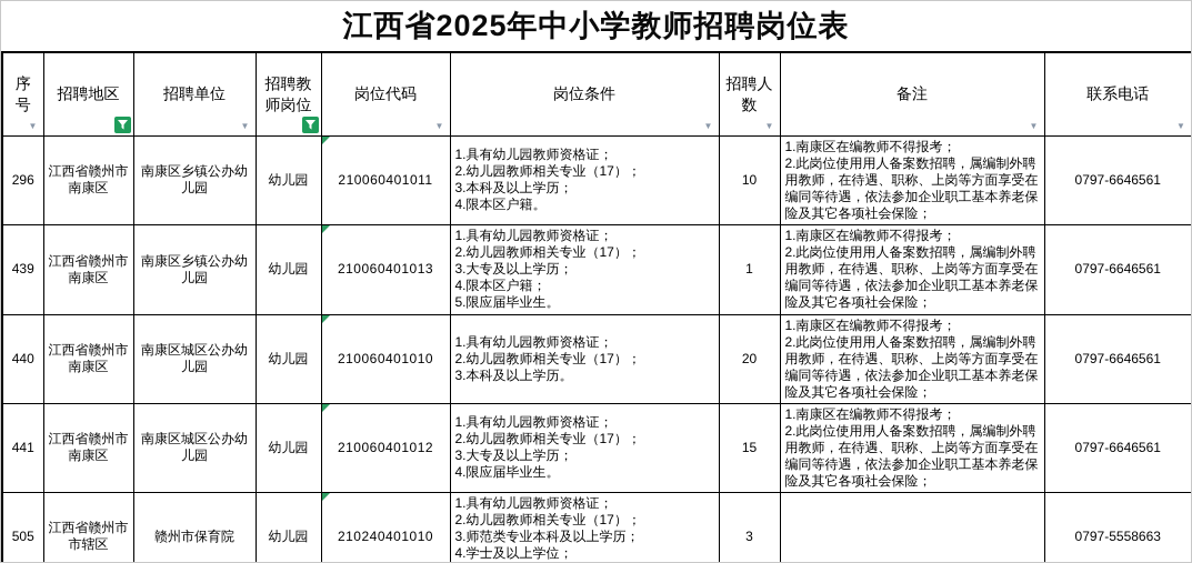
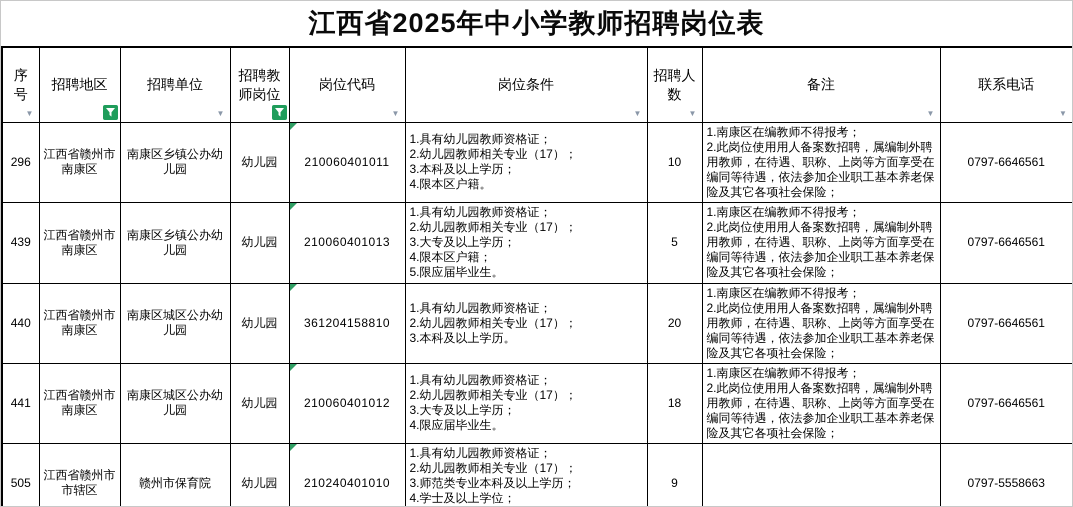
  江西省2025年中小学教师招聘岗位表
  序号 ▼	招聘地区	招聘单位 ▼	招聘教师岗位	岗位代码 ▼	岗位条件 ▼	招聘人数 ▼	备注 ▼	联系电话 ▼
  296	江西省赣州市南康区	南康区乡镇公办幼儿园	幼儿园	210060401011	1.具有幼儿园教师资格证； 2.幼儿园教师相关专业（17）； 3.本科及以上学历； 4.限本区户籍。	10	1.南康区在编教师不得报考； 2.此岗位使用用人备案数招聘，属编制外聘用教师，在待遇、职称、上岗等方面享受在编同等待遇，依法参加企业职工基本养老保险及其它各项社会保险；	0797-6646561
- 439	江西省赣州市南康区	南康区乡镇公办幼儿园	幼儿园	210060401013	1.具有幼儿园教师资格证； 2.幼儿园教师相关专业（17）； 3.大专及以上学历； 4.限本区户籍； 5.限应届毕业生。	1	1.南康区在编教师不得报考； 2.此岗位使用用人备案数招聘，属编制外聘用教师，在待遇、职称、上岗等方面享受在编同等待遇，依法参加企业职工基本养老保险及其它各项社会保险；	0797-6646561
+ 439	江西省赣州市南康区	南康区乡镇公办幼儿园	幼儿园	210060401013	1.具有幼儿园教师资格证； 2.幼儿园教师相关专业（17）； 3.大专及以上学历； 4.限本区户籍； 5.限应届毕业生。	5	1.南康区在编教师不得报考； 2.此岗位使用用人备案数招聘，属编制外聘用教师，在待遇、职称、上岗等方面享受在编同等待遇，依法参加企业职工基本养老保险及其它各项社会保险；	0797-6646561
- 440	江西省赣州市南康区	南康区城区公办幼儿园	幼儿园	210060401010	1.具有幼儿园教师资格证； 2.幼儿园教师相关专业（17）； 3.本科及以上学历。	20	1.南康区在编教师不得报考； 2.此岗位使用用人备案数招聘，属编制外聘用教师，在待遇、职称、上岗等方面享受在编同等待遇，依法参加企业职工基本养老保险及其它各项社会保险；	0797-6646561
+ 440	江西省赣州市南康区	南康区城区公办幼儿园	幼儿园	361204158810	1.具有幼儿园教师资格证； 2.幼儿园教师相关专业（17）； 3.本科及以上学历。	20	1.南康区在编教师不得报考； 2.此岗位使用用人备案数招聘，属编制外聘用教师，在待遇、职称、上岗等方面享受在编同等待遇，依法参加企业职工基本养老保险及其它各项社会保险；	0797-6646561
- 441	江西省赣州市南康区	南康区城区公办幼儿园	幼儿园	210060401012	1.具有幼儿园教师资格证； 2.幼儿园教师相关专业（17）； 3.大专及以上学历； 4.限应届毕业生。	15	1.南康区在编教师不得报考； 2.此岗位使用用人备案数招聘，属编制外聘用教师，在待遇、职称、上岗等方面享受在编同等待遇，依法参加企业职工基本养老保险及其它各项社会保险；	0797-6646561
+ 441	江西省赣州市南康区	南康区城区公办幼儿园	幼儿园	210060401012	1.具有幼儿园教师资格证； 2.幼儿园教师相关专业（17）； 3.大专及以上学历； 4.限应届毕业生。	18	1.南康区在编教师不得报考； 2.此岗位使用用人备案数招聘，属编制外聘用教师，在待遇、职称、上岗等方面享受在编同等待遇，依法参加企业职工基本养老保险及其它各项社会保险；	0797-6646561
- 505	江西省赣州市市辖区	赣州市保育院	幼儿园	210240401010	1.具有幼儿园教师资格证； 2.幼儿园教师相关专业（17）； 3.师范类专业本科及以上学历； 4.学士及以上学位；	3		0797-5558663
+ 505	江西省赣州市市辖区	赣州市保育院	幼儿园	210240401010	1.具有幼儿园教师资格证； 2.幼儿园教师相关专业（17）； 3.师范类专业本科及以上学历； 4.学士及以上学位；	9		0797-5558663
